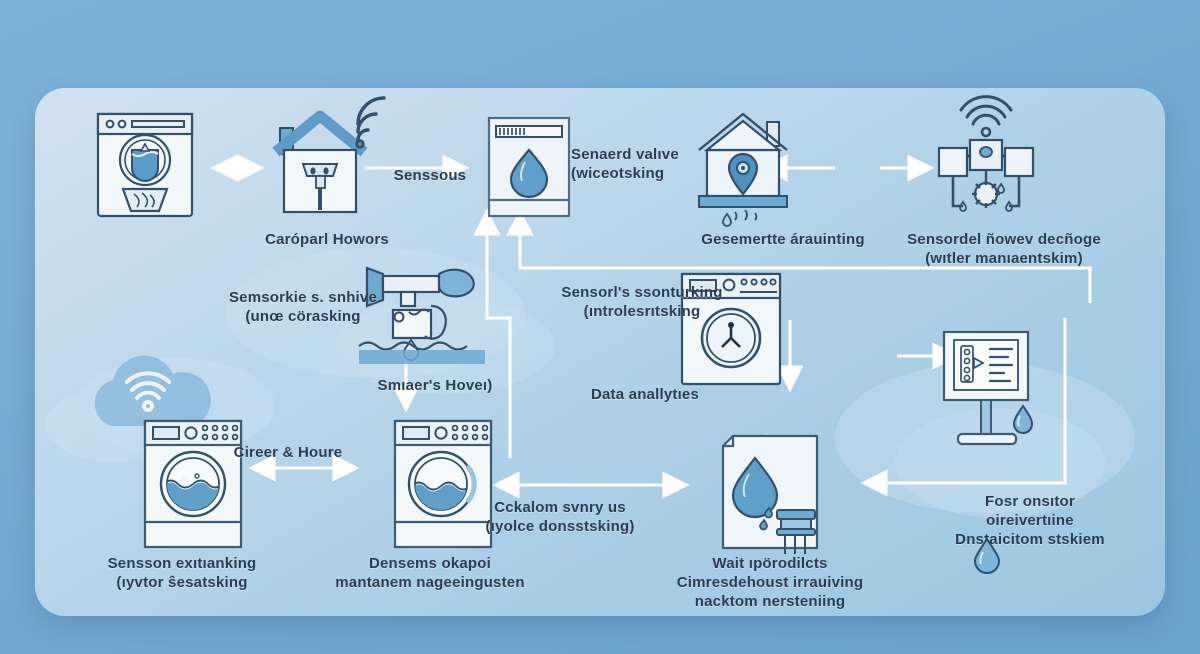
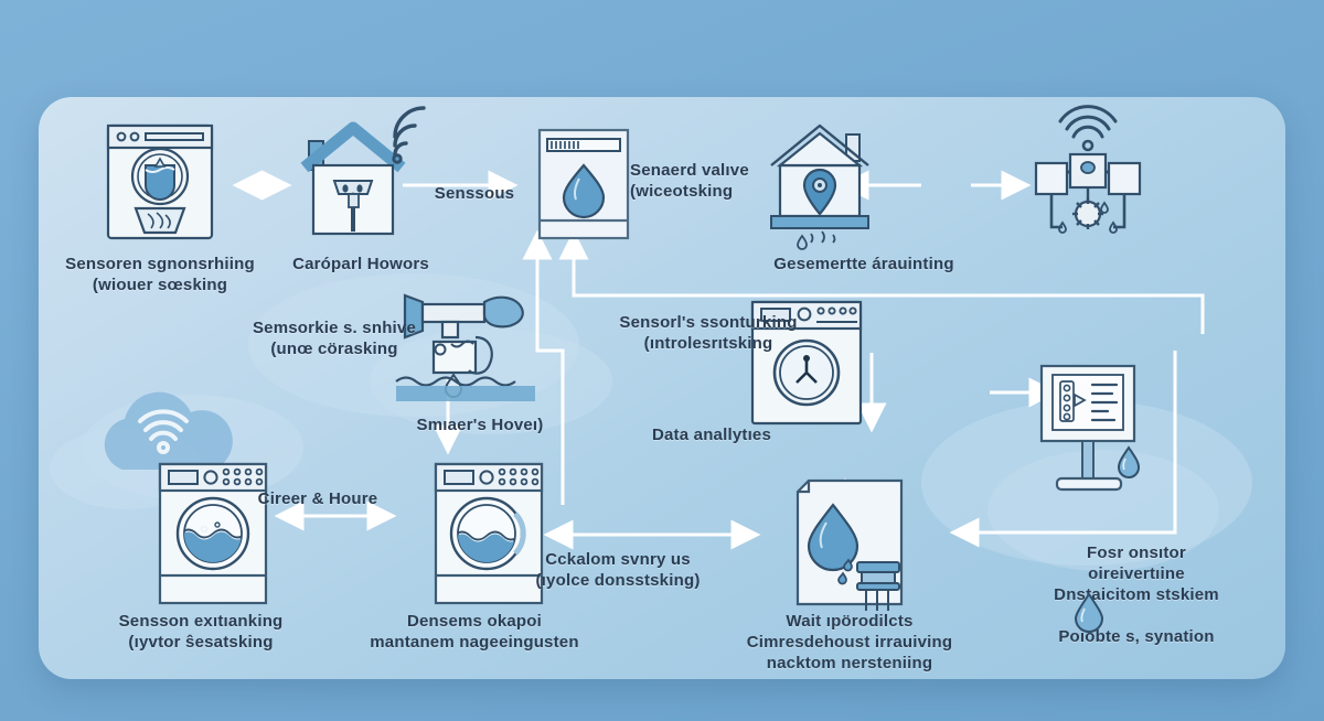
+ Sensoren sgnonsrhiing
+ (wiouer sœsking
  Caróparl Howors
  Senaerd valıve
  (wiceotsking
  Gesemertte árauinting
- Sensordel ñowev decñoge
- (wıtler manıaentskim)
  Semsorkie s. snhive
  (unœ cörasking
  Smıaer's Hoveı)
  Sensorl's ssonturking
  (ıntrolesrıtsking
  Sensson exıtıanking
  (ıyvtor ŝesatsking
  Densems okapoi
  mantanem nageeingusten
  Wait ıpörodilcts
  Cimresdehoust irrauiving
  nacktom nersteniing
  Fosr onsıtor
  oireivertıine
  Dnsaicitom stskiem
+ Poiobte s, synation
  Senssous
  Data anallytıes
  Cireer & Houre
  Cckalom svnry us
  (ıyolce donsstsking)
